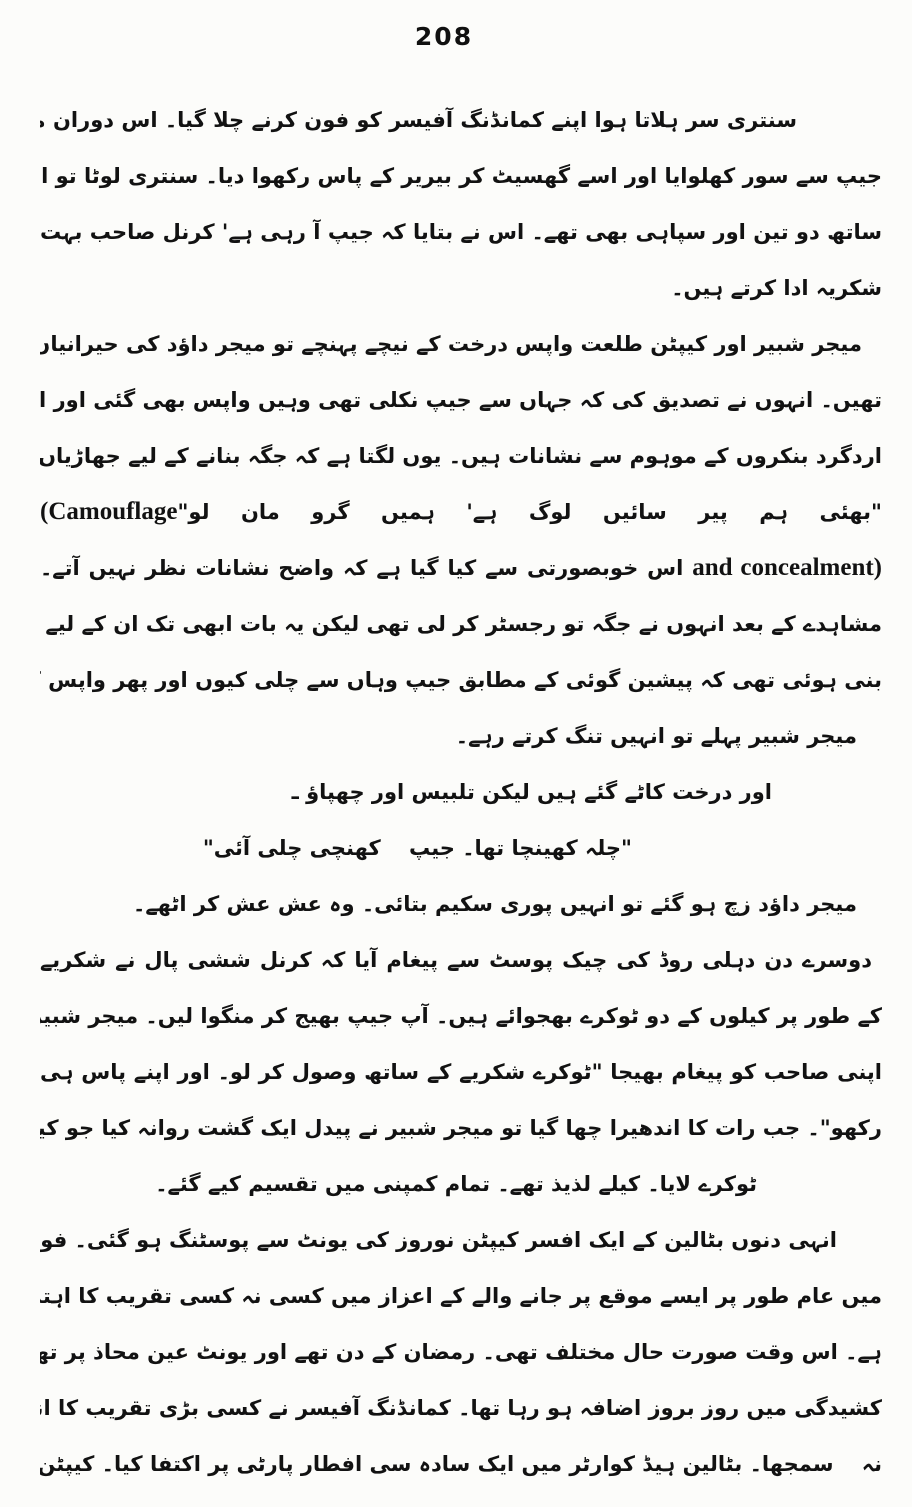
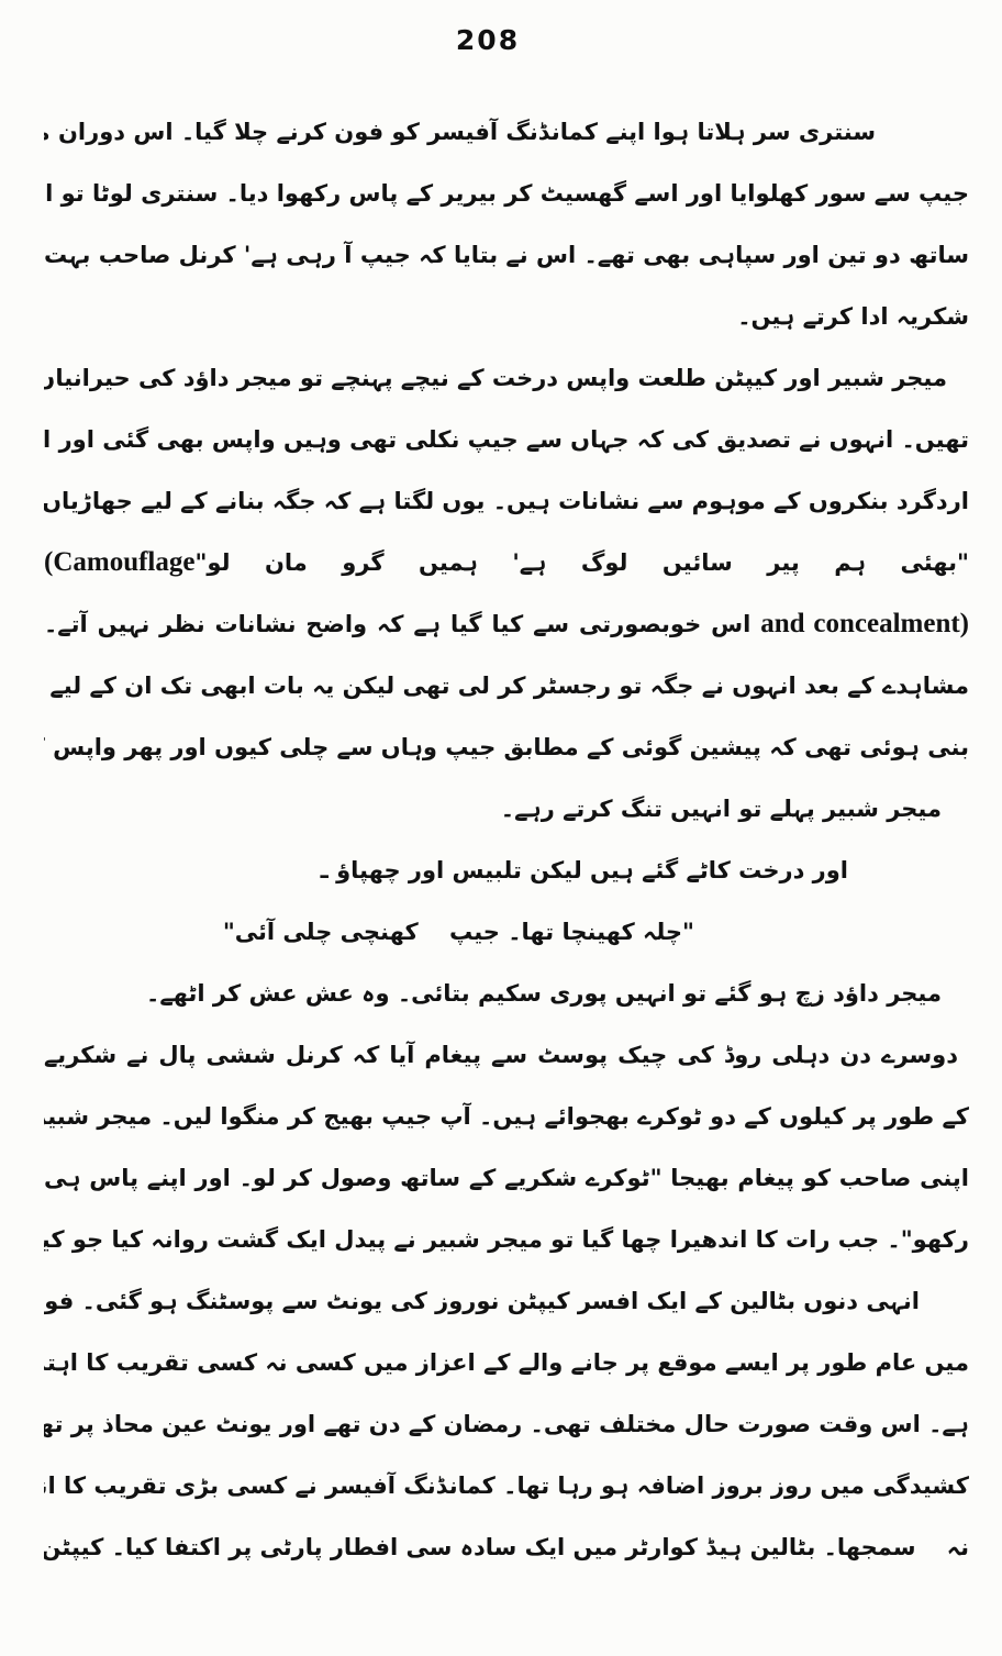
  208
  سنتری سر ہلاتا ہوا اپنے کمانڈنگ آفیسر کو فون کرنے چلا گیا۔ اس دوران م
  جیپ سے سور کھلوایا اور اسے گھسیٹ کر بیریر کے پاس رکھوا دیا۔ سنتری لوٹا تو ا
  ساتھ دو تین اور سپاہی بھی تھے۔ اس نے بتایا کہ جیپ آ رہی ہے' کرنل صاحب بہت
  شکریہ ادا کرتے ہیں۔
  میجر شبیر اور کیپٹن طلعت واپس درخت کے نیچے پہنچے تو میجر داؤد کی حیرانیاں
  تھیں۔ انہوں نے تصدیق کی کہ جہاں سے جیپ نکلی تھی وہیں واپس بھی گئی اور ا
  اردگرد بنکروں کے موہوم سے نشانات ہیں۔ یوں لگتا ہے کہ جگہ بنانے کے لیے جھاڑیاں
  "بھئی ہم پیر سائیں لوگ ہے' ہمیں گرو مان لو"(Camouflage
  and concealment) اس خوبصورتی سے کیا گیا ہے کہ واضح نشانات نظر نہیں آتے۔
  مشاہدے کے بعد انہوں نے جگہ تو رجسٹر کر لی تھی لیکن یہ بات ابھی تک ان کے لیے
  بنی ہوئی تھی کہ پیشین گوئی کے مطابق جیپ وہاں سے چلی کیوں اور پھر واپس
  میجر شبیر پہلے تو انہیں تنگ کرتے رہے۔
  اور درخت کاٹے گئے ہیں لیکن تلبیس اور چھپاؤ ـ
  "چلہ کھینچا تھا۔ جیپ کھنچی چلی آئی"
  میجر داؤد زچ ہو گئے تو انہیں پوری سکیم بتائی۔ وہ عش عش کر اٹھے۔
  دوسرے دن دہلی روڈ کی چیک پوسٹ سے پیغام آیا کہ کرنل ششی پال نے شکریے
  کے طور پر کیلوں کے دو ٹوکرے بھجوائے ہیں۔ آپ جیپ بھیج کر منگوا لیں۔ میجر شبی
  اپنی صاحب کو پیغام بھیجا "ٹوکرے شکریے کے ساتھ وصول کر لو۔ اور اپنے پاس ہی
  رکھو"۔ جب رات کا اندھیرا چھا گیا تو میجر شبیر نے پیدل ایک گشت روانہ کیا جو کی
- ٹوکرے لایا۔ کیلے لذیذ تھے۔ تمام کمپنی میں تقسیم کیے گئے۔
  انہی دنوں بٹالین کے ایک افسر کیپٹن نوروز کی یونٹ سے پوسٹنگ ہو گئی۔ فو
  میں عام طور پر ایسے موقع پر جانے والے کے اعزاز میں کسی نہ کسی تقریب کا اہت
  ہے۔ اس وقت صورت حال مختلف تھی۔ رمضان کے دن تھے اور یونٹ عین محاذ پر تھ
  کشیدگی میں روز بروز اضافہ ہو رہا تھا۔ کمانڈنگ آفیسر نے کسی بڑی تقریب کا ان
  نہ سمجھا۔ بٹالین ہیڈ کوارٹر میں ایک سادہ سی افطار پارٹی پر اکتفا کیا۔ کیپٹن
